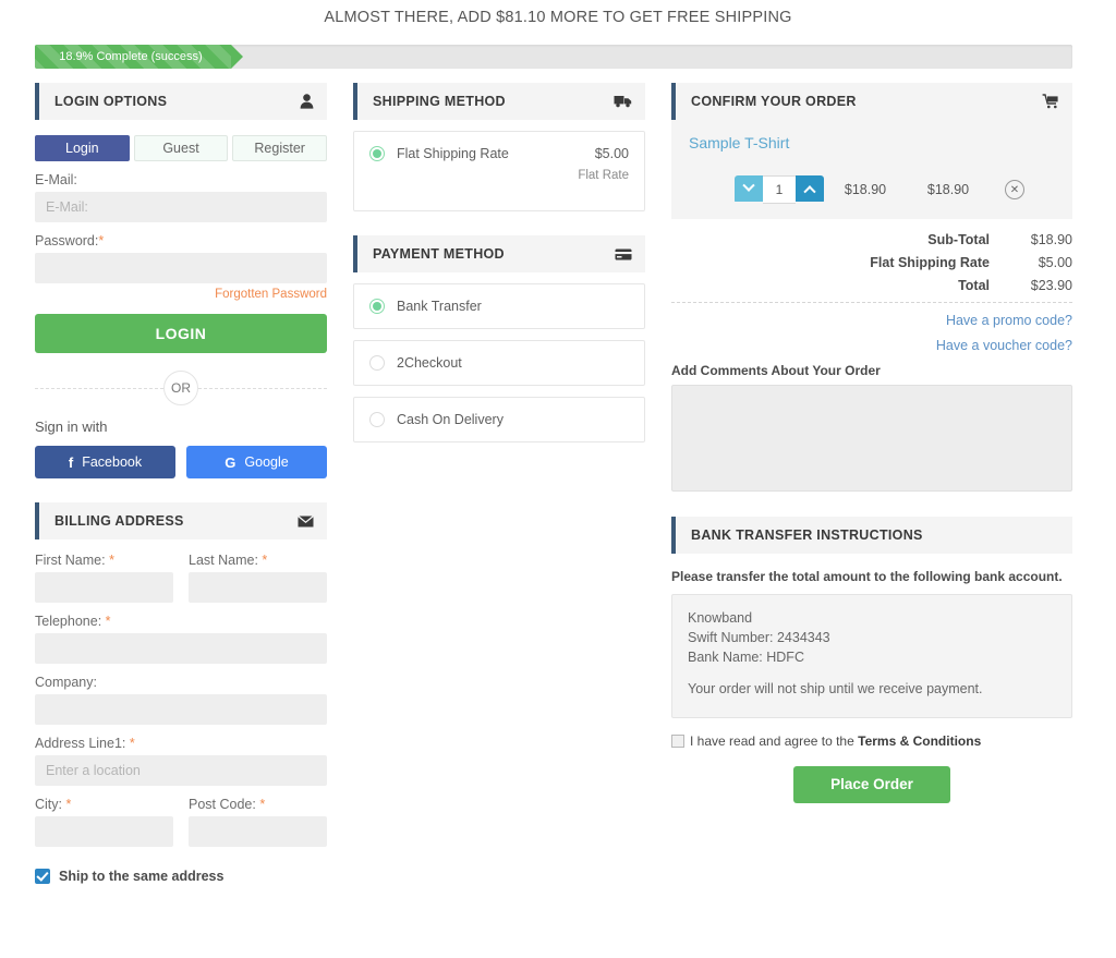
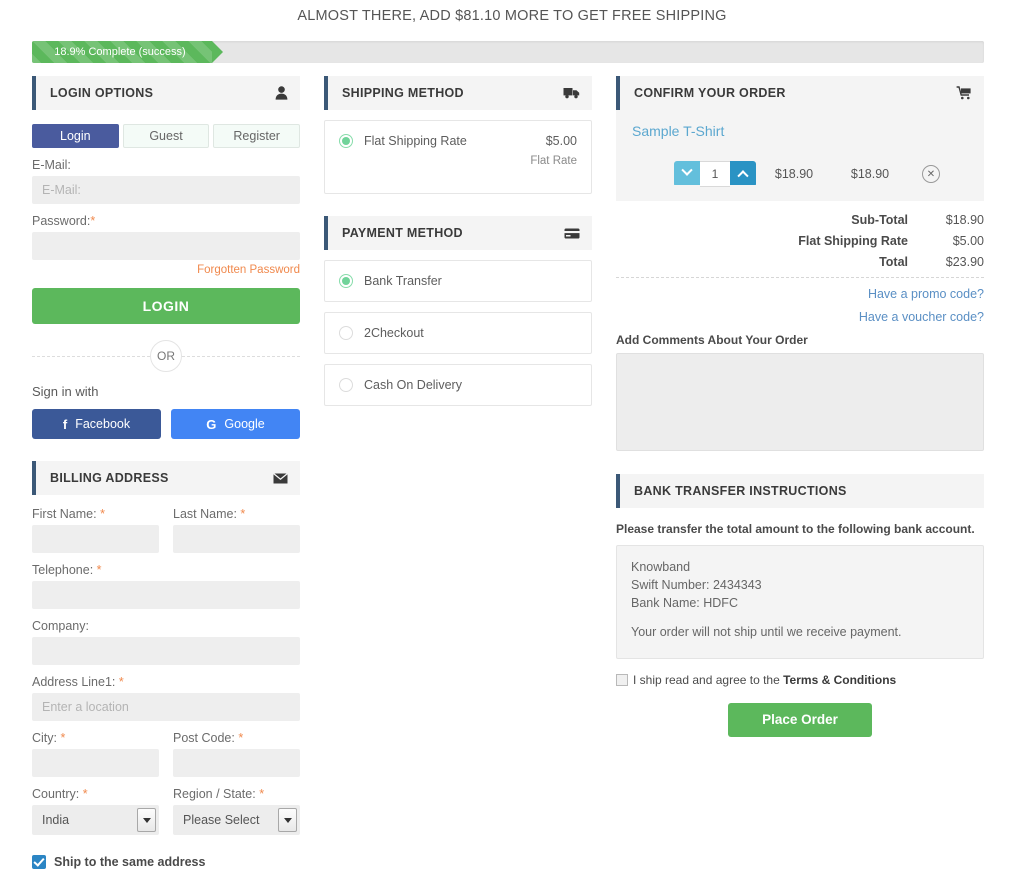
  ALMOST THERE, ADD $81.10 MORE TO GET FREE SHIPPING
  18.9% Complete (success)
  LOGIN OPTIONS
  Login
  Guest
  Register
  E-Mail:
  E-Mail:
  Password:*
  Forgotten Password
  LOGIN
  OR
  Sign in with
  f
  Facebook
  G
  Google
  BILLING ADDRESS
  First Name: *
  Last Name: *
  Telephone: *
  Company:
  Address Line1: *
  Enter a location
  City: *
  Post Code: *
+ Country: *
+ India
+ Region / State: *
+ Please Select
  Ship to the same address
  SHIPPING METHOD
  Flat Shipping Rate
  $5.00
  Flat Rate
  PAYMENT METHOD
  Bank Transfer
  2Checkout
  Cash On Delivery
  CONFIRM YOUR ORDER
  Sample T-Shirt
  1
  $18.90
  $18.90
  ✕
  Sub-Total
  $18.90
  Flat Shipping Rate
  $5.00
  Total
  $23.90
  Have a promo code?
  Have a voucher code?
  Add Comments About Your Order
  BANK TRANSFER INSTRUCTIONS
  Please transfer the total amount to the following bank account.
  Knowband
  Swift Number: 2434343
  Bank Name: HDFC
  Your order will not ship until we receive payment.
- I have read and agree to the Terms & Conditions
+ I ship read and agree to the Terms & Conditions
  Place Order
